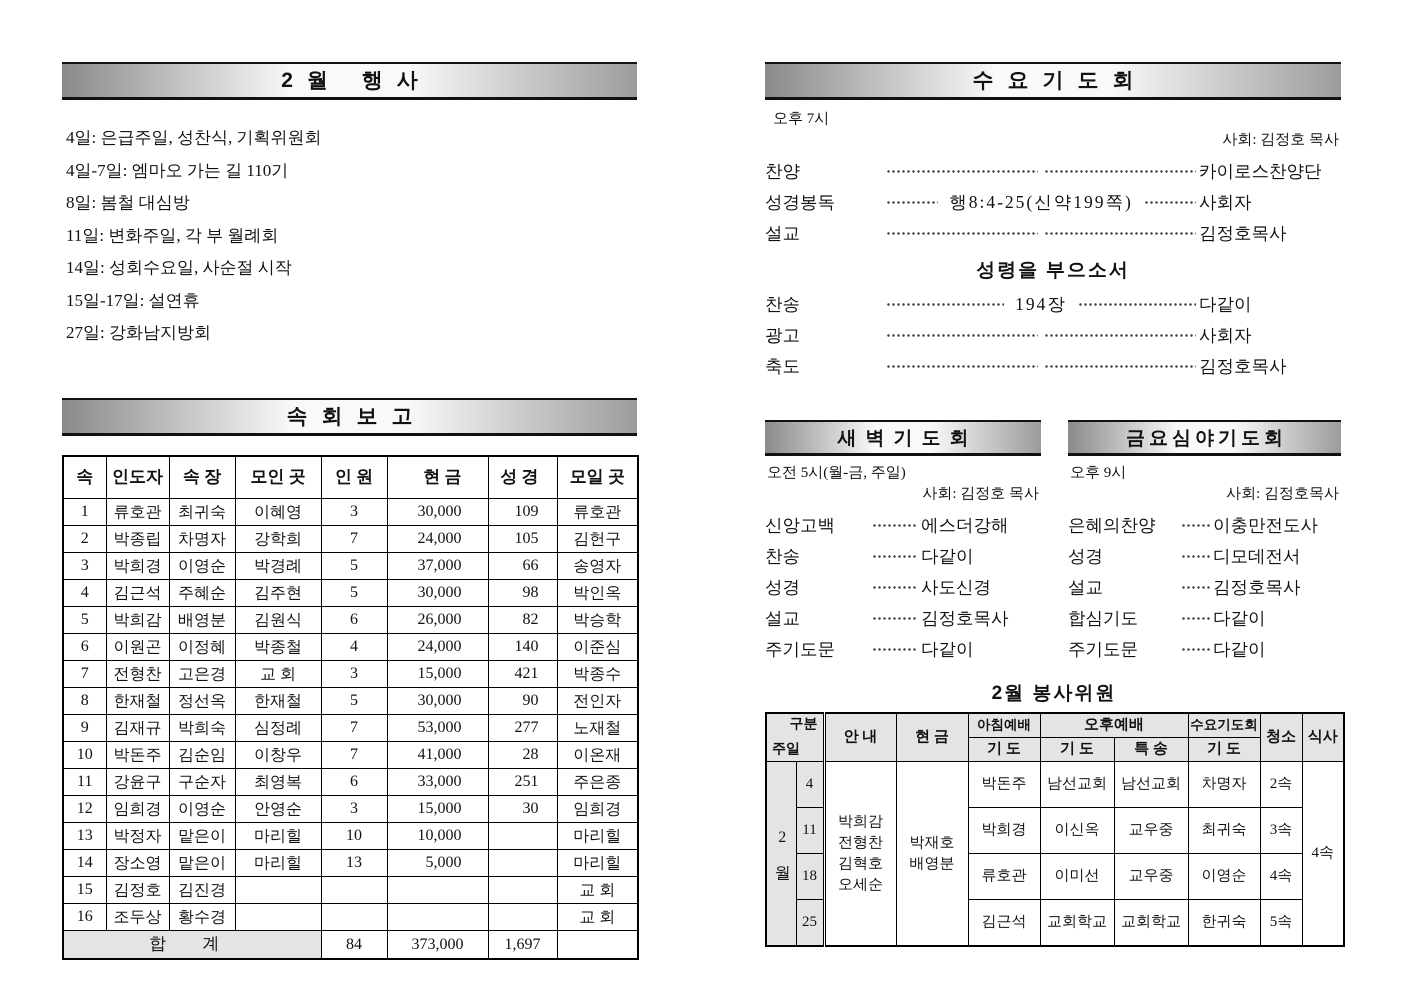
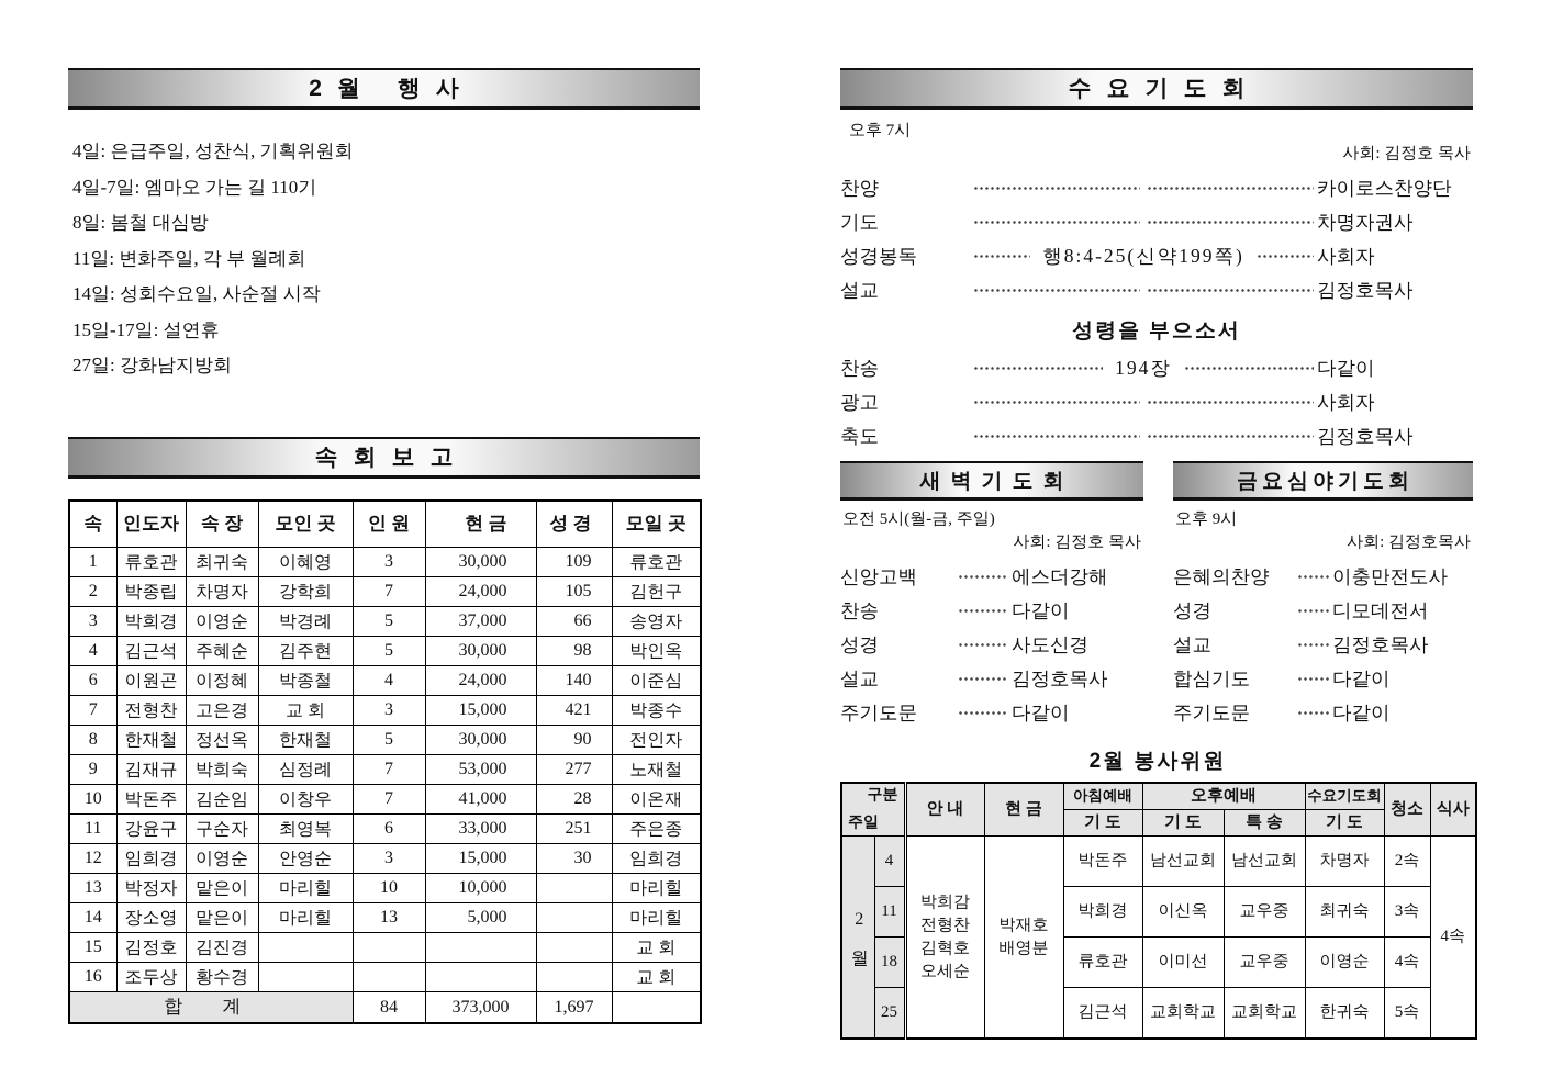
  2월 행사
  4일: 은급주일, 성찬식, 기획위원회
  4일-7일: 엠마오 가는 길 110기
  8일: 봄철 대심방
  11일: 변화주일, 각 부 월례회
  14일: 성회수요일, 사순절 시작
  15일-17일: 설연휴
  27일: 강화남지방회
  속회보고
  속	인도자	속 장	모인 곳	인 원	현 금	성 경	모일 곳
  1	류호관	최귀숙	이혜영	3	30,000	109	류호관
  2	박종립	차명자	강학희	7	24,000	105	김헌구
  3	박희경	이영순	박경례	5	37,000	66	송영자
  4	김근석	주혜순	김주현	5	30,000	98	박인옥
- 5	박희감	배영분	김원식	6	26,000	82	박승학
  6	이원곤	이정혜	박종철	4	24,000	140	이준심
  7	전형찬	고은경	교 회	3	15,000	421	박종수
  8	한재철	정선옥	한재철	5	30,000	90	전인자
  9	김재규	박희숙	심정례	7	53,000	277	노재철
  10	박돈주	김순임	이창우	7	41,000	28	이온재
  11	강윤구	구순자	최영복	6	33,000	251	주은종
  12	임희경	이영순	안영순	3	15,000	30	임희경
  13	박정자	맡은이	마리힐	10	10,000		마리힐
  14	장소영	맡은이	마리힐	13	5,000		마리힐
  15	김정호	김진경					교 회
  16	조두상	황수경					교 회
  합 계	84	373,000	1,697
  수요기도회
  오후 7시
  사회: 김정호 목사
  찬양
  카이로스찬양단
+ 기도
+ 차명자권사
  성경봉독
  행8:4-25(신약199쪽)
  사회자
  설교
  김정호목사
  성령을 부으소서
  찬송
  194장
  다같이
  광고
  사회자
  축도
  김정호목사
  새벽기도회
  오전 5시(월-금, 주일)
  사회: 김정호 목사
  신앙고백
  에스더강해
  찬송
  다같이
  성경
  사도신경
  설교
  김정호목사
  주기도문
  다같이
  금요심야기도회
  오후 9시
  사회: 김정호목사
  은혜의찬양
  이충만전도사
  성경
  디모데전서
  설교
  김정호목사
  합심기도
  다같이
  주기도문
  다같이
  2월 봉사위원
  구분 주일	안 내	현 금	아침예배	오후예배	수요기도회	청소	식사
  기 도	기 도	특 송	기 도
  11	박희경	이신옥	교우중	최귀숙	3속
  18	류호관	이미선	교우중	이영순	4속
  25	김근석	교회학교	교회학교	한귀숙	5속
